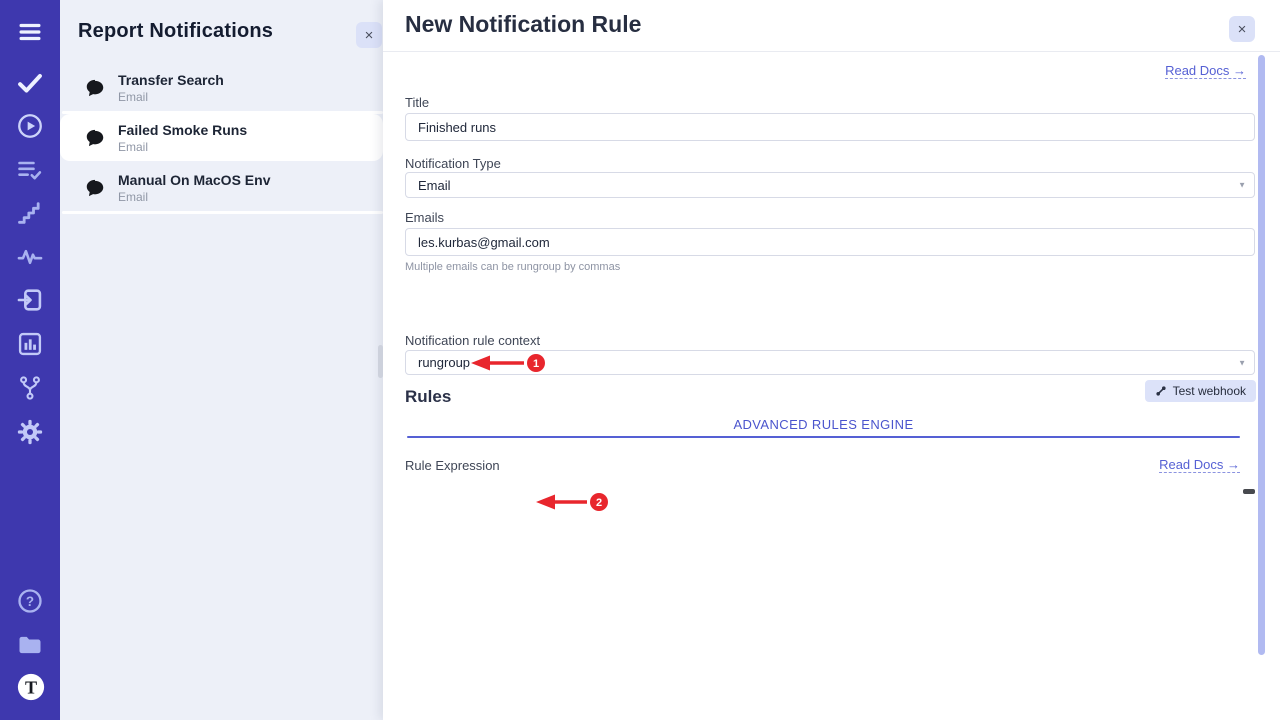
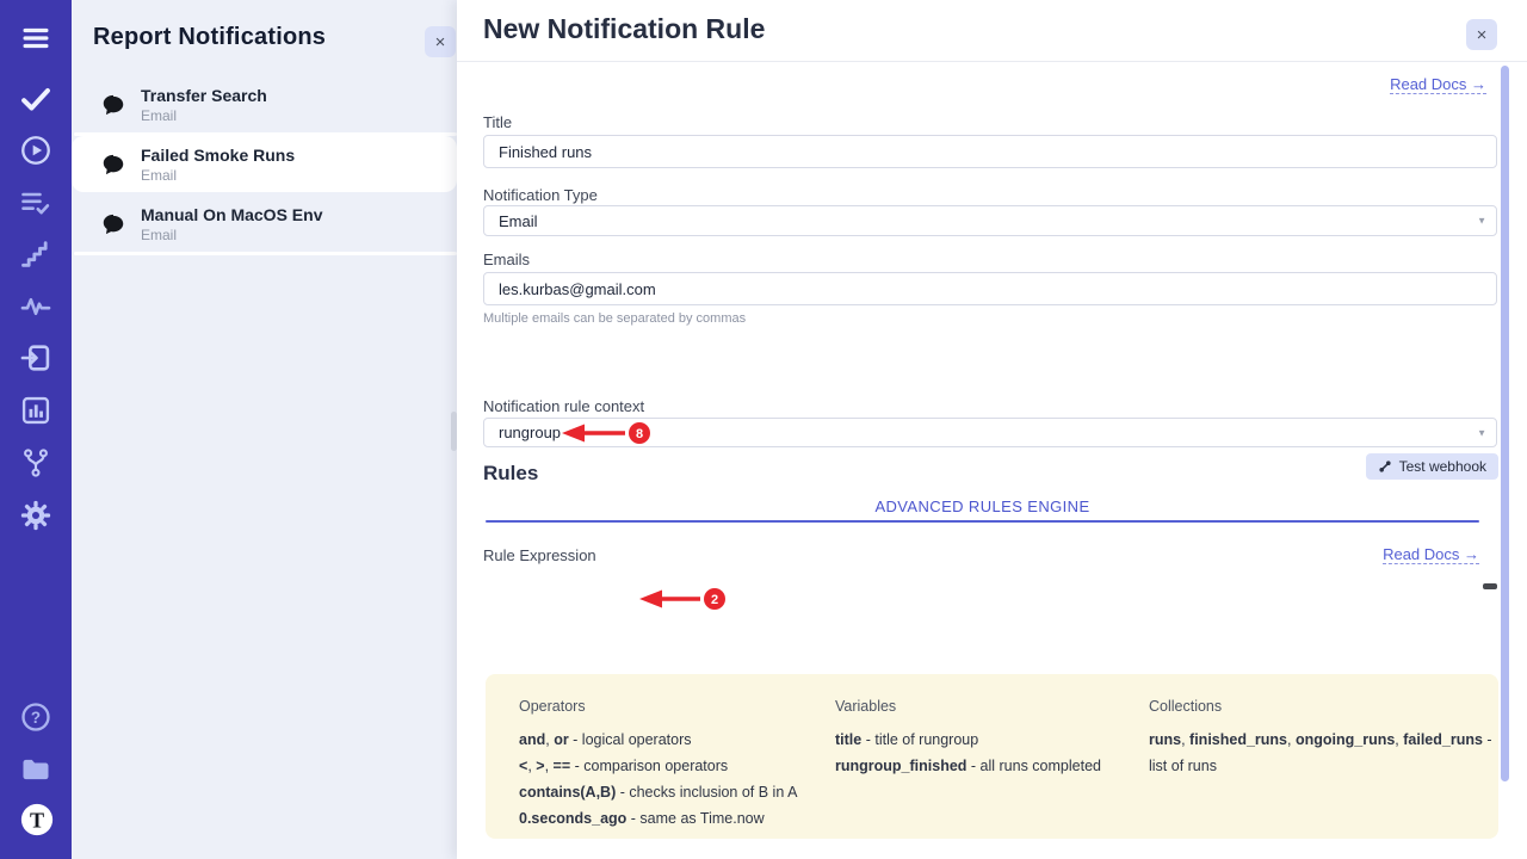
  ?
  T
  Report Notifications
  ×
  Transfer Search
  Email
  Failed Smoke Runs
  Email
  Manual On MacOS Env
  Email
  New Notification Rule
  ×
  Read Docs →
  Title
  Finished runs
  Notification Type
  Email
  ▼
  Emails
  les.kurbas@gmail.com
- Multiple emails can be rungroup by commas
+ Multiple emails can be separated by commas
  Notification rule context
  rungroup
  ▼
- 1
+ 8
  Rules
  Test webhook
  ADVANCED RULES ENGINE
  Rule Expression
  Read Docs →
  2
+ Operators
+ and, or - logical operators
+ <, >, == - comparison operators
+ contains(A,B) - checks inclusion of B in A
+ 0.seconds_ago - same as Time.now
+ Variables
+ title - title of rungroup
+ rungroup_finished - all runs completed
+ Collections
+ runs, finished_runs, ongoing_runs, failed_runs -
+ list of runs
